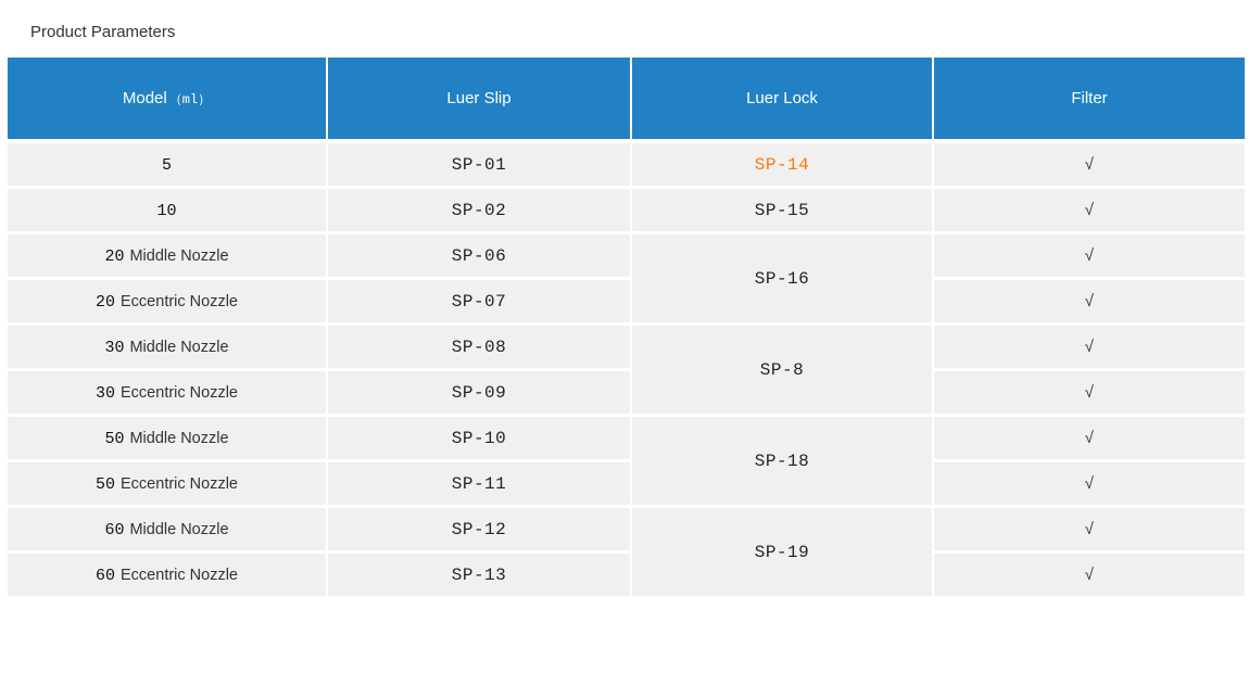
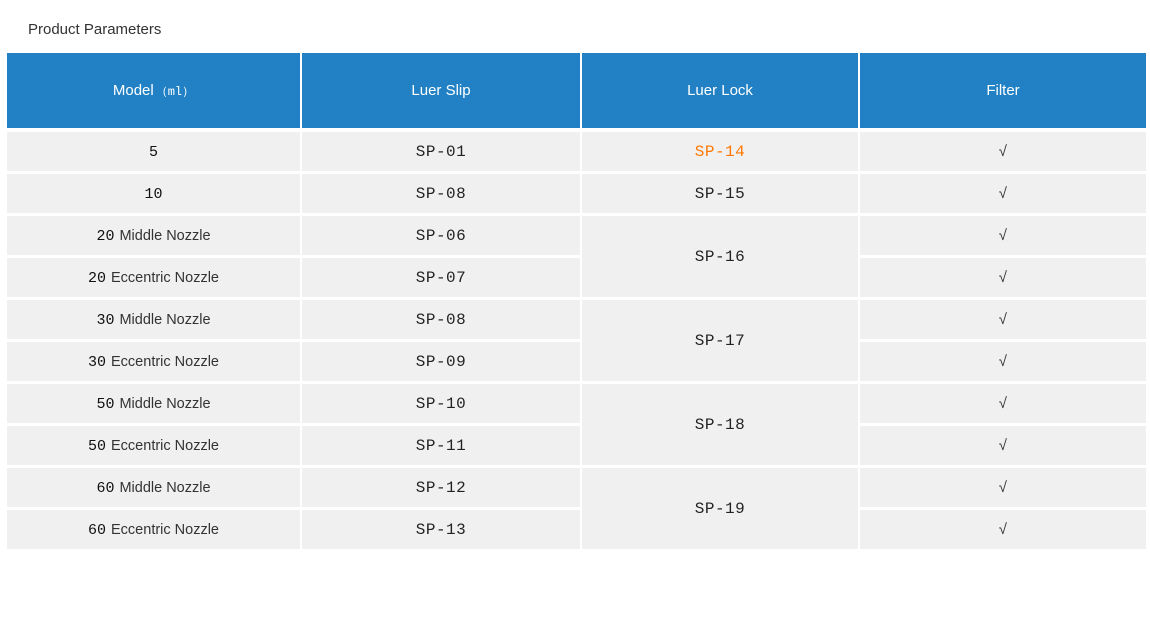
  Product Parameters
  Model （ml）	Luer Slip	Luer Lock	Filter
  5	SP-01	SP-14	√
- 10	SP-02	SP-15	√
+ 10	SP-08	SP-15	√
  20 Middle Nozzle	SP-06	SP-16	√
  20 Eccentric Nozzle	SP-07	√
- 30 Middle Nozzle	SP-08	SP-8	√
+ 30 Middle Nozzle	SP-08	SP-17	√
  30 Eccentric Nozzle	SP-09	√
  50 Middle Nozzle	SP-10	SP-18	√
  50 Eccentric Nozzle	SP-11	√
  60 Middle Nozzle	SP-12	SP-19	√
  60 Eccentric Nozzle	SP-13	√
